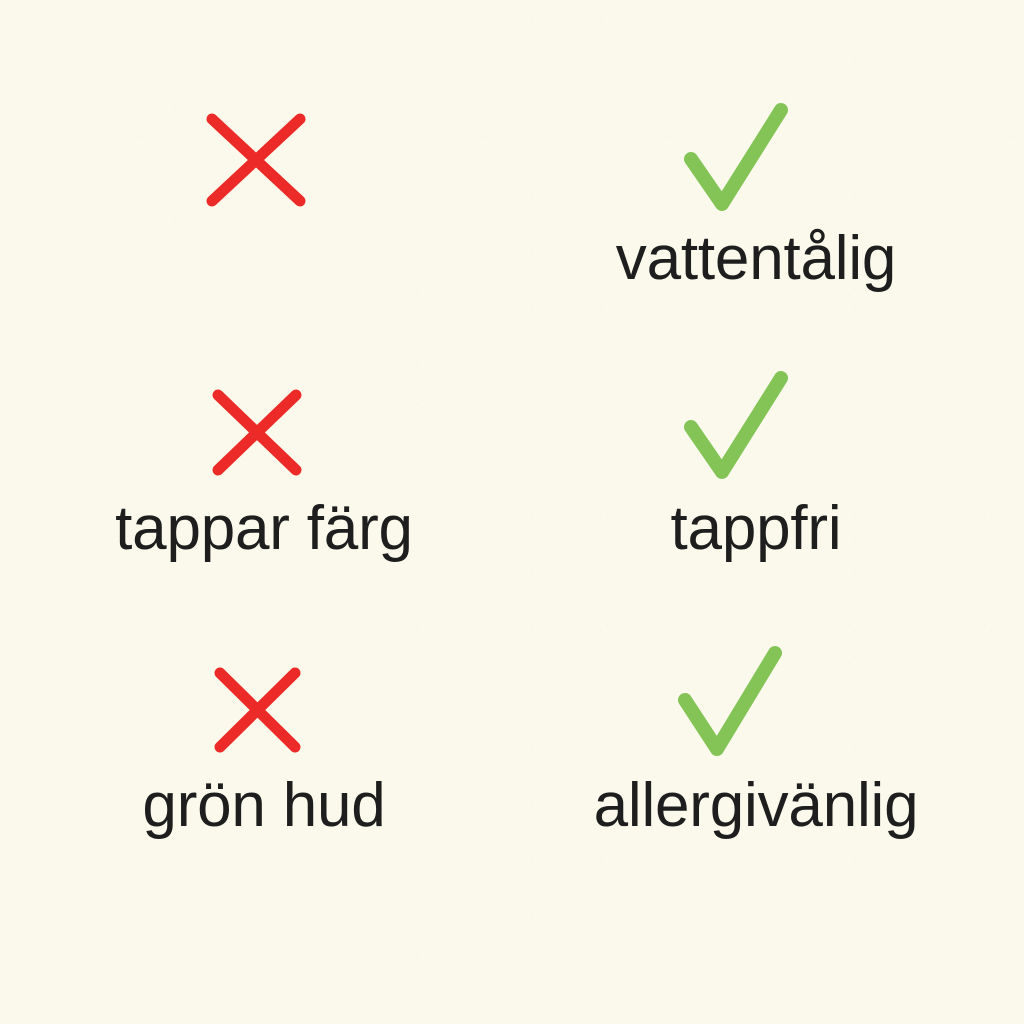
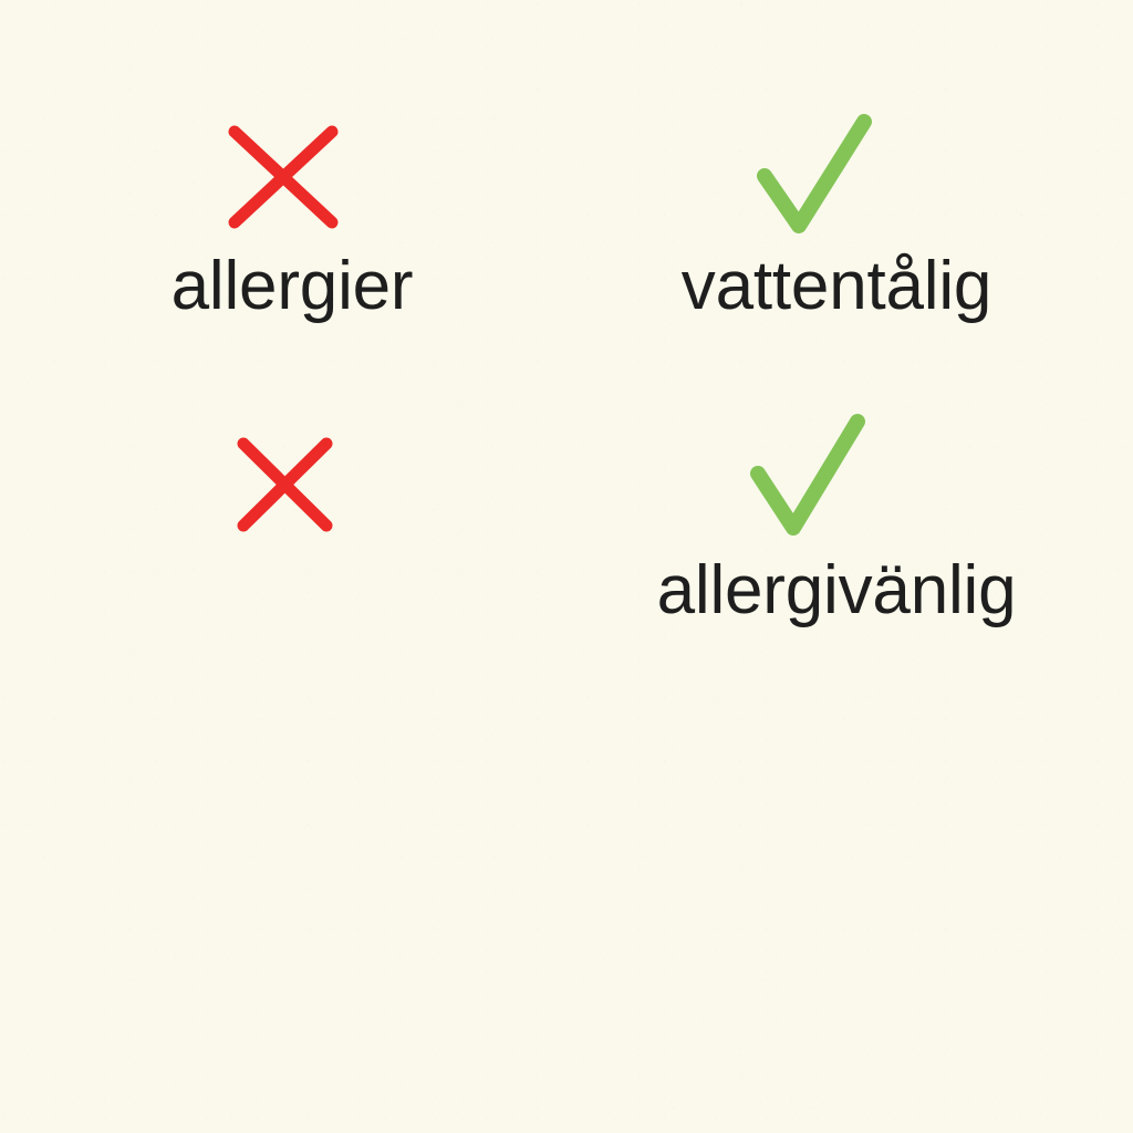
+ allergier
  vattentålig
- tappar färg
- tappfri
- grön hud
  allergivänlig
